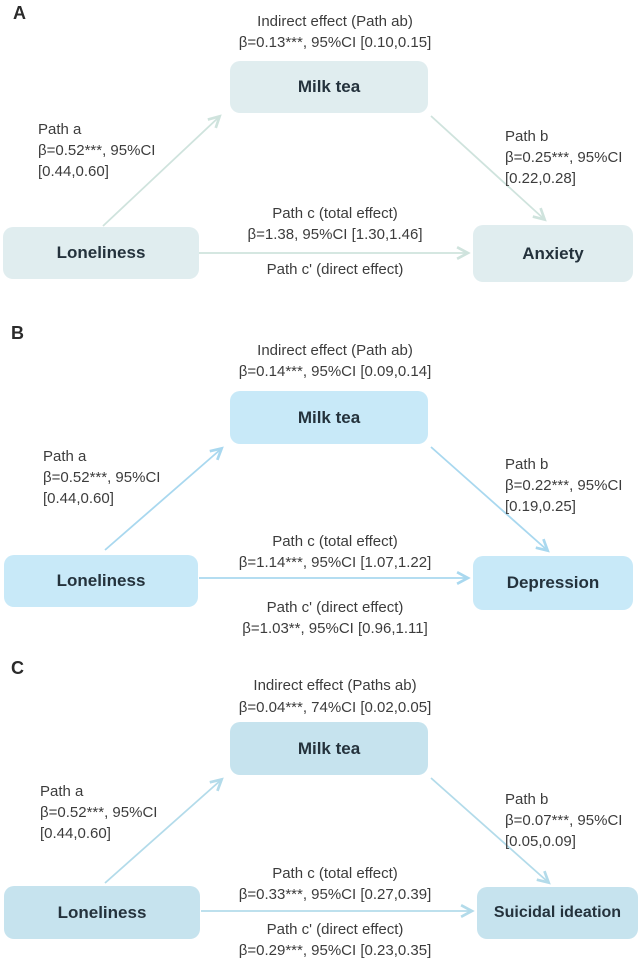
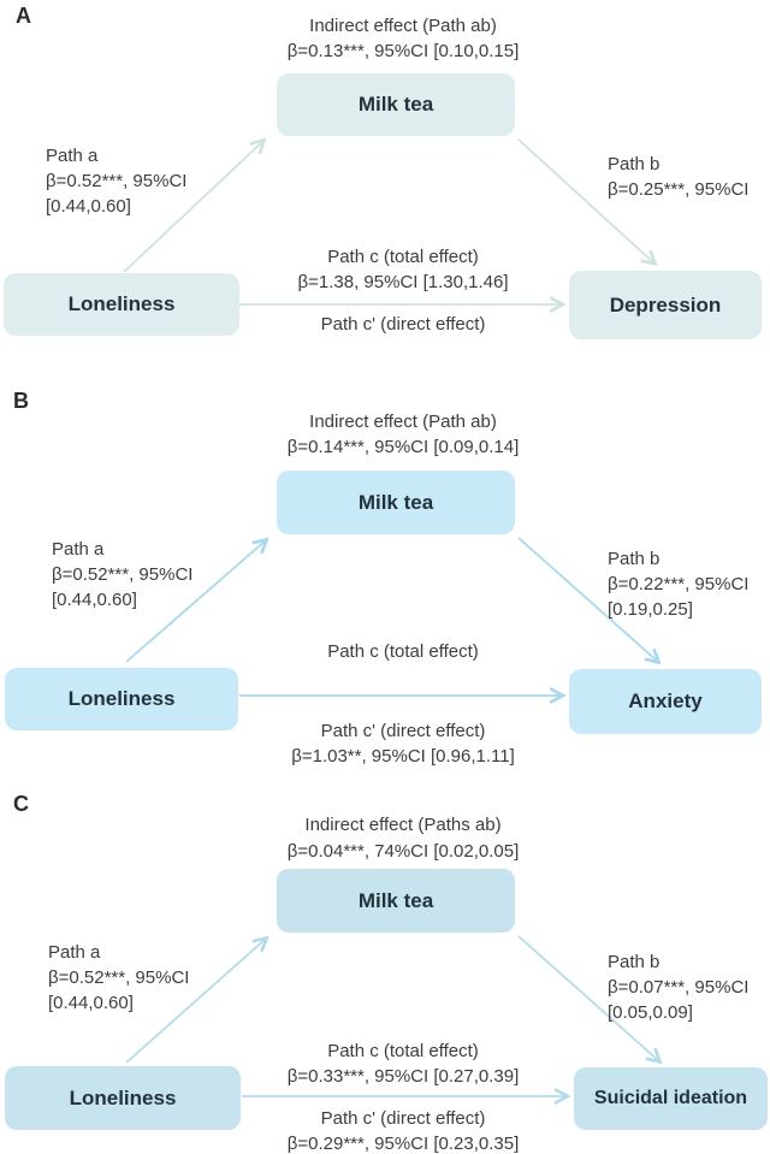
  A
  Indirect effect (Path ab)
  β=0.13***, 95%CI [0.10,0.15]
  Milk tea
  Loneliness
- Anxiety
+ Depression
  Path a
  β=0.52***, 95%CI
  [0.44,0.60]
  Path b
  β=0.25***, 95%CI
- [0.22,0.28]
  Path c (total effect)
  β=1.38, 95%CI [1.30,1.46]
  Path c' (direct effect)
  B
  Indirect effect (Path ab)
  β=0.14***, 95%CI [0.09,0.14]
  Milk tea
  Loneliness
- Depression
+ Anxiety
  Path a
  β=0.52***, 95%CI
  [0.44,0.60]
  Path b
  β=0.22***, 95%CI
  [0.19,0.25]
  Path c (total effect)
- β=1.14***, 95%CI [1.07,1.22]
  Path c' (direct effect)
  β=1.03**, 95%CI [0.96,1.11]
  C
  Indirect effect (Paths ab)
  β=0.04***, 74%CI [0.02,0.05]
  Milk tea
  Loneliness
  Suicidal ideation
  Path a
  β=0.52***, 95%CI
  [0.44,0.60]
  Path b
  β=0.07***, 95%CI
  [0.05,0.09]
  Path c (total effect)
  β=0.33***, 95%CI [0.27,0.39]
  Path c' (direct effect)
  β=0.29***, 95%CI [0.23,0.35]
